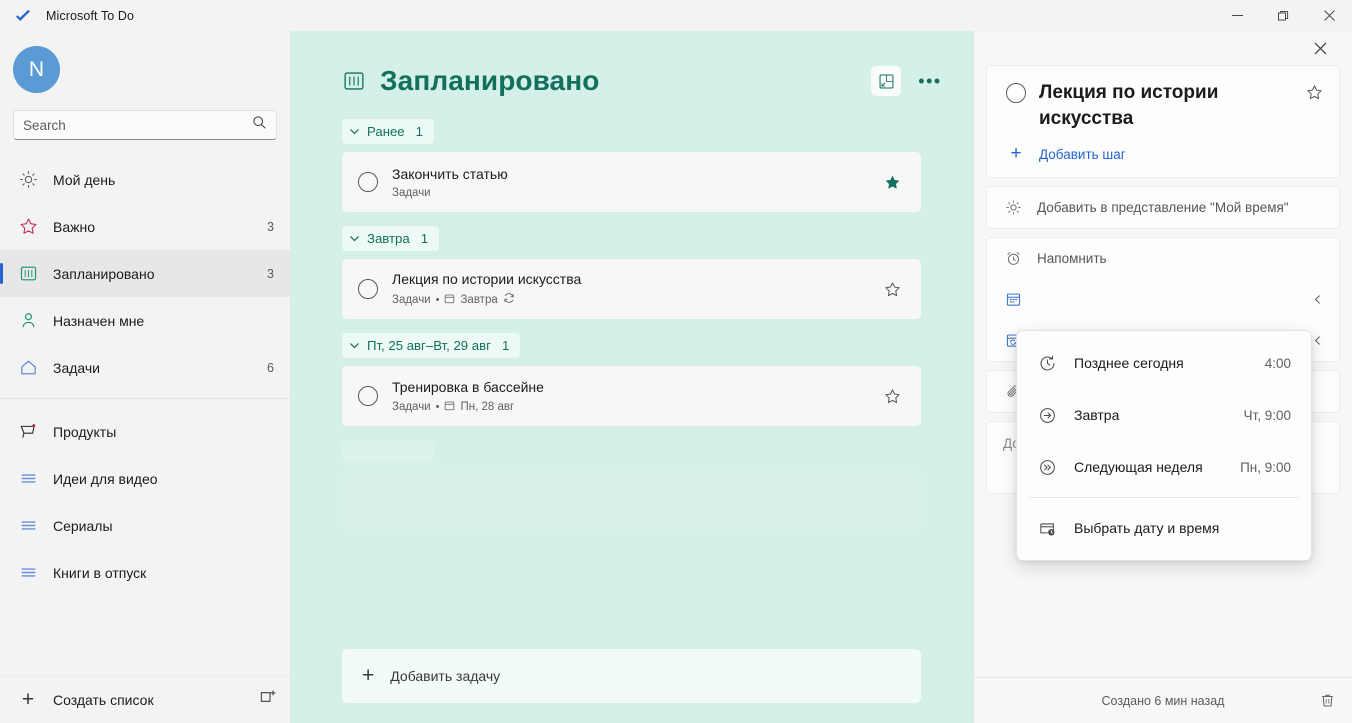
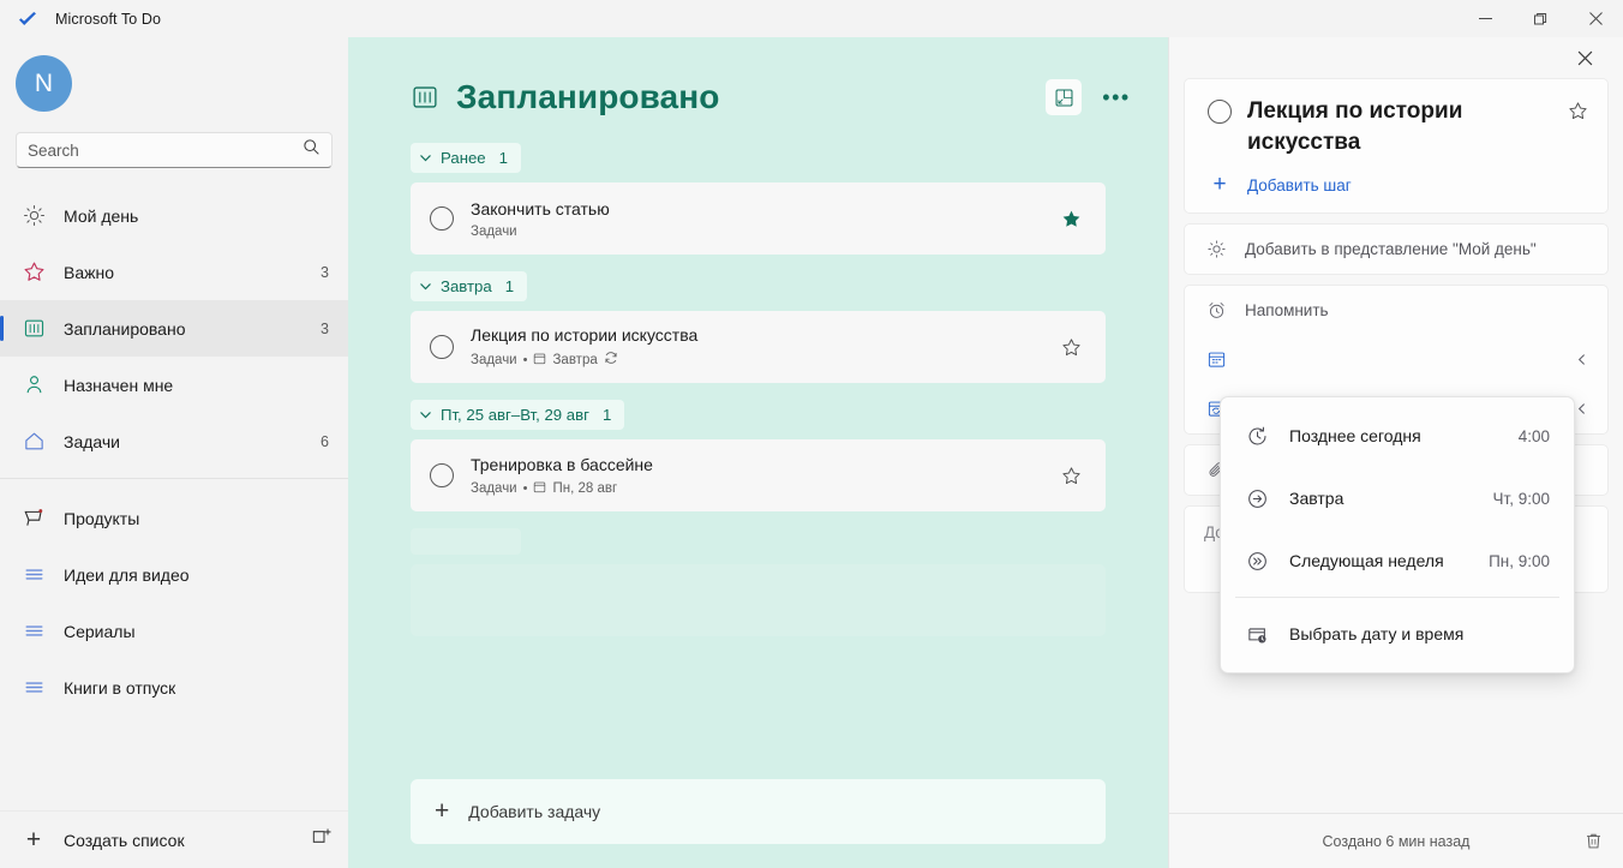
  Microsoft To Do
  N
  Search
  Мой день
  Важно
  3
  Запланировано
  3
  Назначен мне
  Задачи
  6
  Продукты
  Идеи для видео
  Сериалы
  Книги в отпуск
  +
  Создать список
  Запланировано
  •••
  Ранее
  1
  Закончить статью
  Задачи
  Завтра
  1
  Лекция по истории искусства
  Задачи
  •
  Завтра
  Пт, 25 авг–Вт, 29 авг
  1
  Тренировка в бассейне
  Задачи
  •
  Пн, 28 авг
  +
  Добавить задачу
  Лекция по истории искусства
  +
  Добавить шаг
- Добавить в представление "Мой время"
+ Добавить в представление "Мой день"
  Напомнить
  Создано 6 мин назад
  Позднее сегодня
  4:00
  Завтра
  Чт, 9:00
  Следующая неделя
  Пн, 9:00
  Выбрать дату и время
